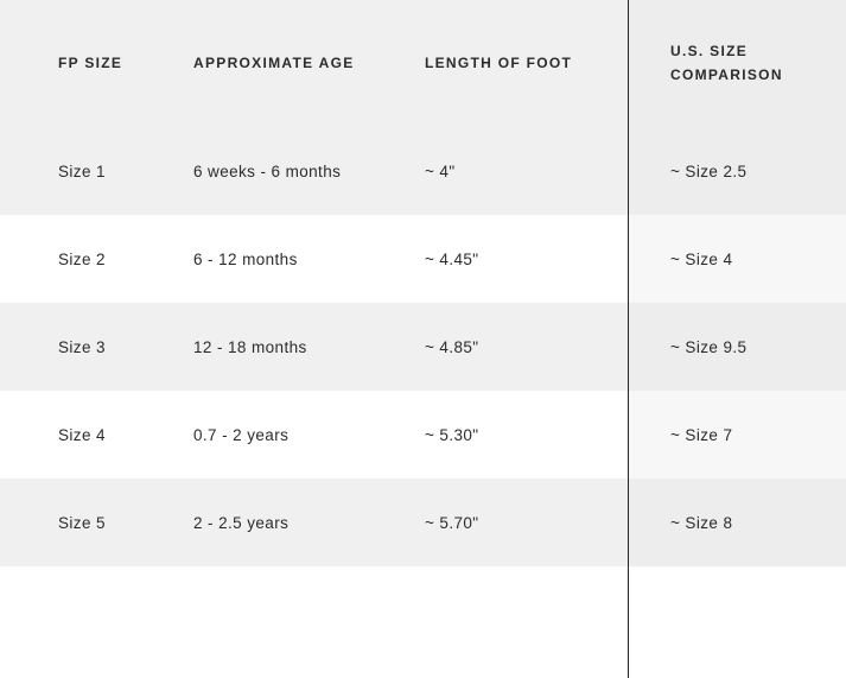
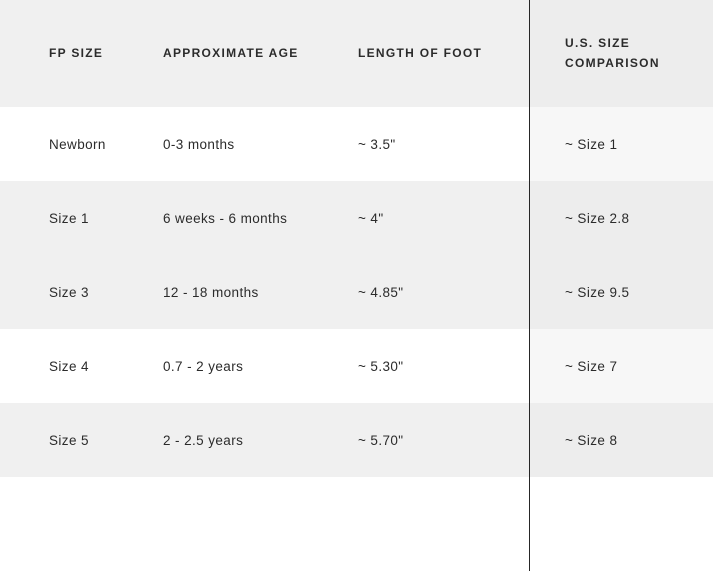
  FP SIZE	APPROXIMATE AGE	LENGTH OF FOOT	U.S. SIZE COMPARISON
+ Newborn	0-3 months	~ 3.5"	~ Size 1
- Size 1	6 weeks - 6 months	~ 4"	~ Size 2.5
+ Size 1	6 weeks - 6 months	~ 4"	~ Size 2.8
- Size 2	6 - 12 months	~ 4.45"	~ Size 4
  Size 3	12 - 18 months	~ 4.85"	~ Size 9.5
  Size 4	0.7 - 2 years	~ 5.30"	~ Size 7
  Size 5	2 - 2.5 years	~ 5.70"	~ Size 8
